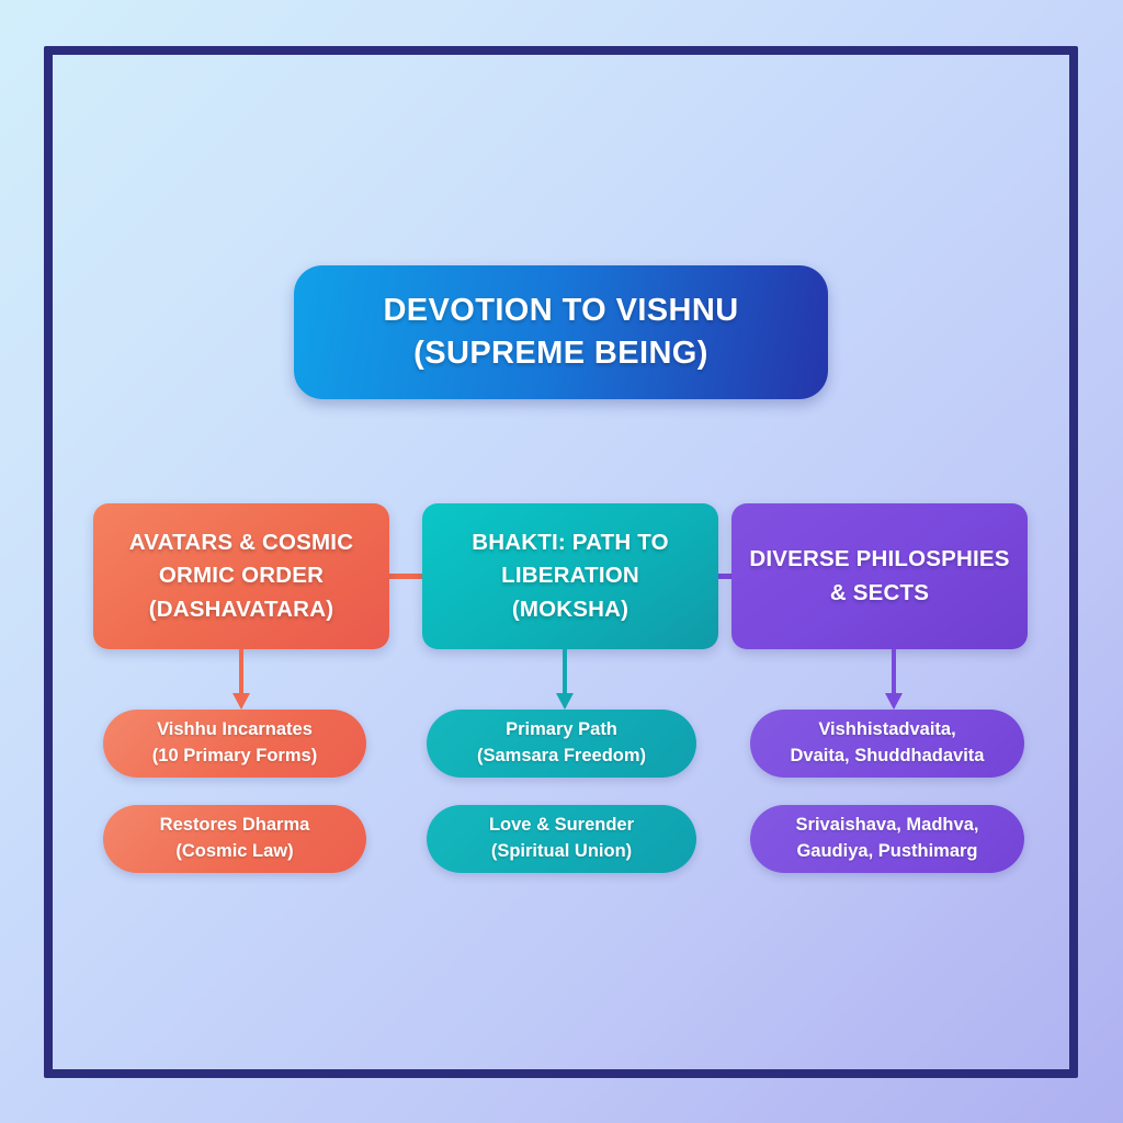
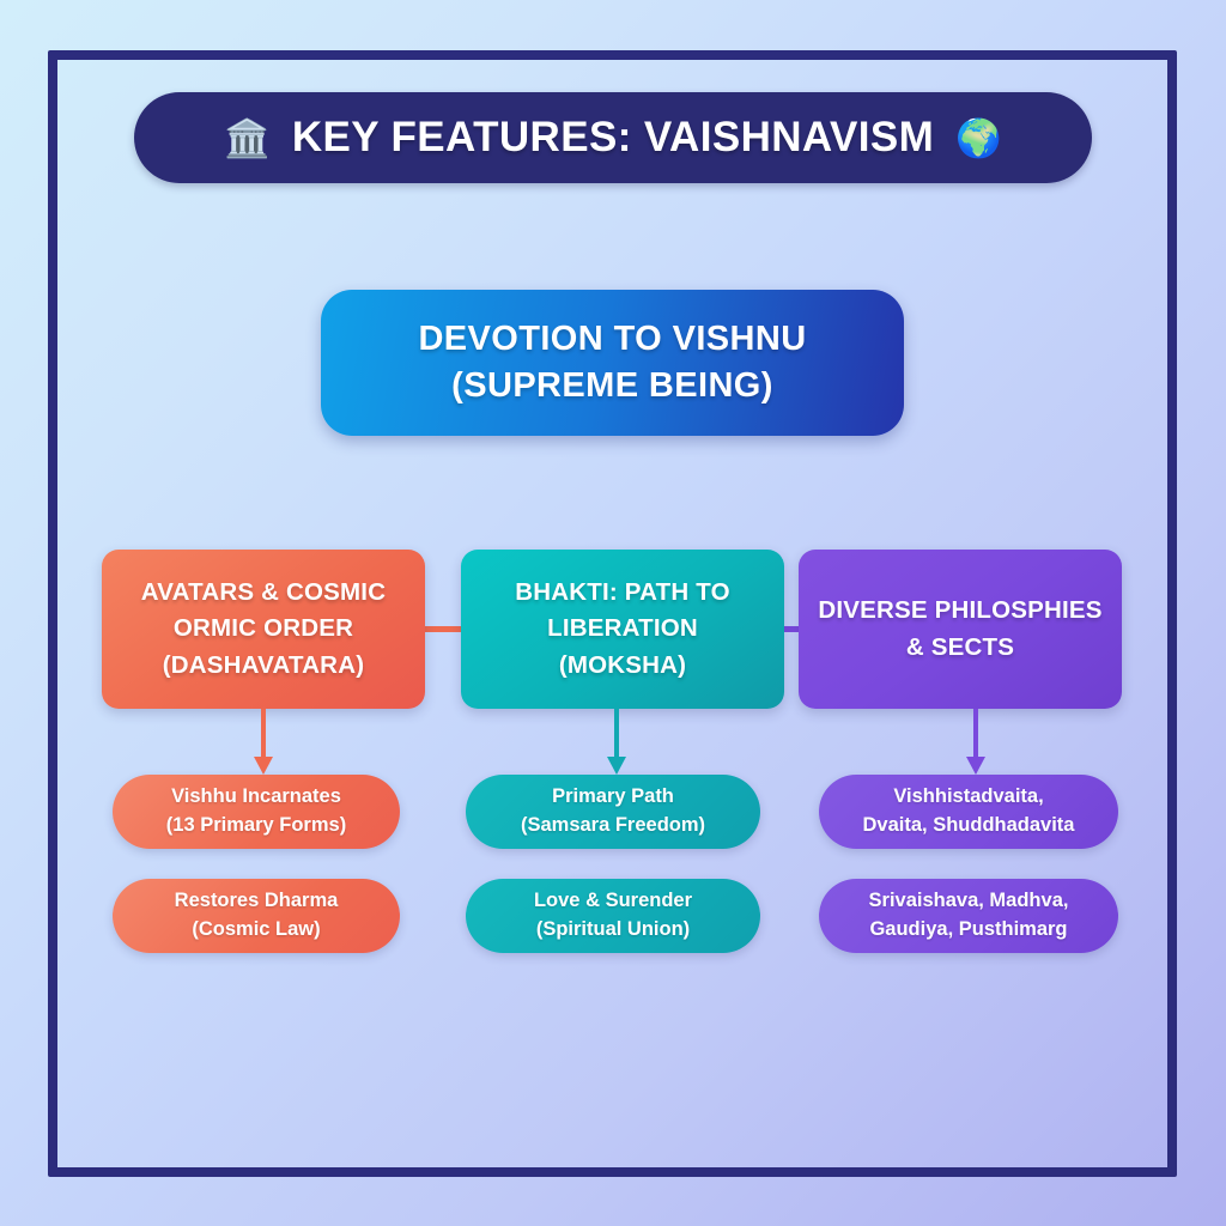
+ 🏛️
+ KEY FEATURES: VAISHNAVISM
+ 🌍
  DEVOTION TO VISHNU
  (SUPREME BEING)
  AVATARS & COSMIC
  ORMIC ORDER
  (DASHAVATARA)
  BHAKTI: PATH TO
  LIBERATION
  (MOKSHA)
  DIVERSE PHILOSPHIES
  & SECTS
  Vishhu Incarnates
- (10 Primary Forms)
+ (13 Primary Forms)
  Restores Dharma
  (Cosmic Law)
  Primary Path
  (Samsara Freedom)
  Love & Surender
  (Spiritual Union)
  Vishhistadvaita,
  Dvaita, Shuddhadavita
  Srivaishava, Madhva,
  Gaudiya, Pusthimarg
